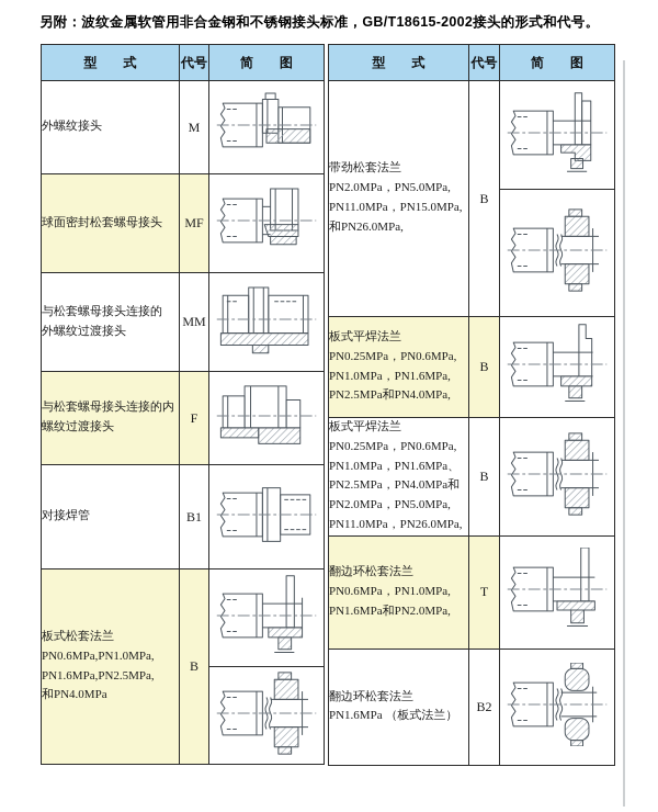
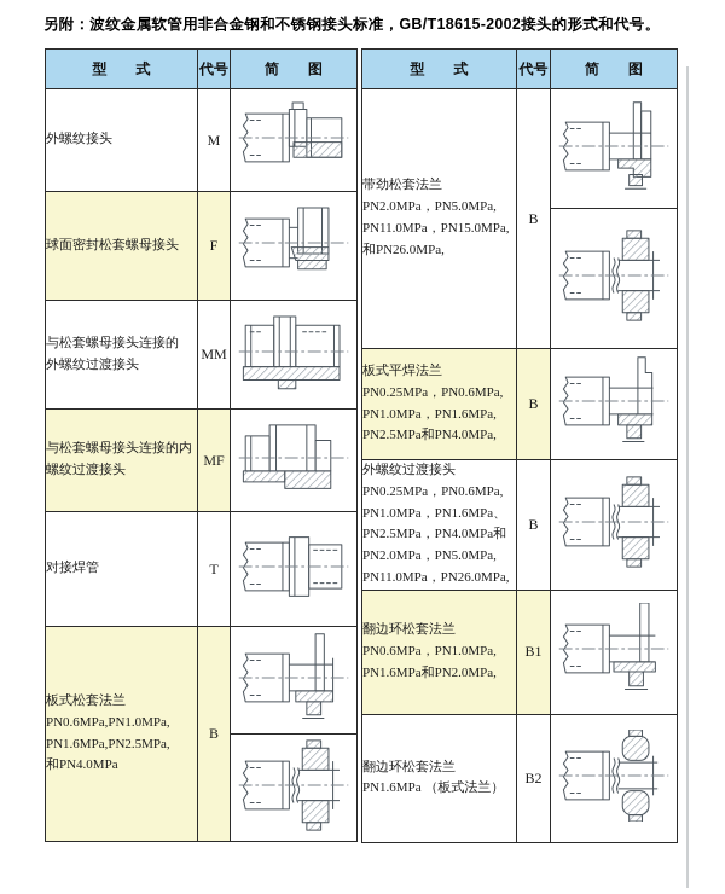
  另附：波纹金属软管用非合金钢和不锈钢接头标准，GB/T18615-2002接头的形式和代号。
  型 式	代号	简 图
  外螺纹接头	M
- 球面密封松套螺母接头	MF
+ 球面密封松套螺母接头	F
  与松套螺母接头连接的 外螺纹过渡接头	MM
- 与松套螺母接头连接的内 螺纹过渡接头	F
+ 与松套螺母接头连接的内 螺纹过渡接头	MF
- 对接焊管	B1
+ 对接焊管	T
  板式松套法兰 PN0.6MPa,PN1.0MPa, PN1.6MPa,PN2.5MPa, 和PN4.0MPa	B
  型 式	代号	简 图
  带劲松套法兰 PN2.0MPa，PN5.0MPa, PN11.0MPa，PN15.0MPa, 和PN26.0MPa,	B
  板式平焊法兰 PN0.25MPa，PN0.6MPa, PN1.0MPa，PN1.6MPa, PN2.5MPa和PN4.0MPa,	B
- 板式平焊法兰 PN0.25MPa，PN0.6MPa, PN1.0MPa，PN1.6MPa、 PN2.5MPa，PN4.0MPa和 PN2.0MPa，PN5.0MPa, PN11.0MPa，PN26.0MPa,	B
+ 外螺纹过渡接头 PN0.25MPa，PN0.6MPa, PN1.0MPa，PN1.6MPa、 PN2.5MPa，PN4.0MPa和 PN2.0MPa，PN5.0MPa, PN11.0MPa，PN26.0MPa,	B
- 翻边环松套法兰 PN0.6MPa，PN1.0MPa, PN1.6MPa和PN2.0MPa,	T
+ 翻边环松套法兰 PN0.6MPa，PN1.0MPa, PN1.6MPa和PN2.0MPa,	B1
  翻边环松套法兰 PN1.6MPa （板式法兰）	B2
